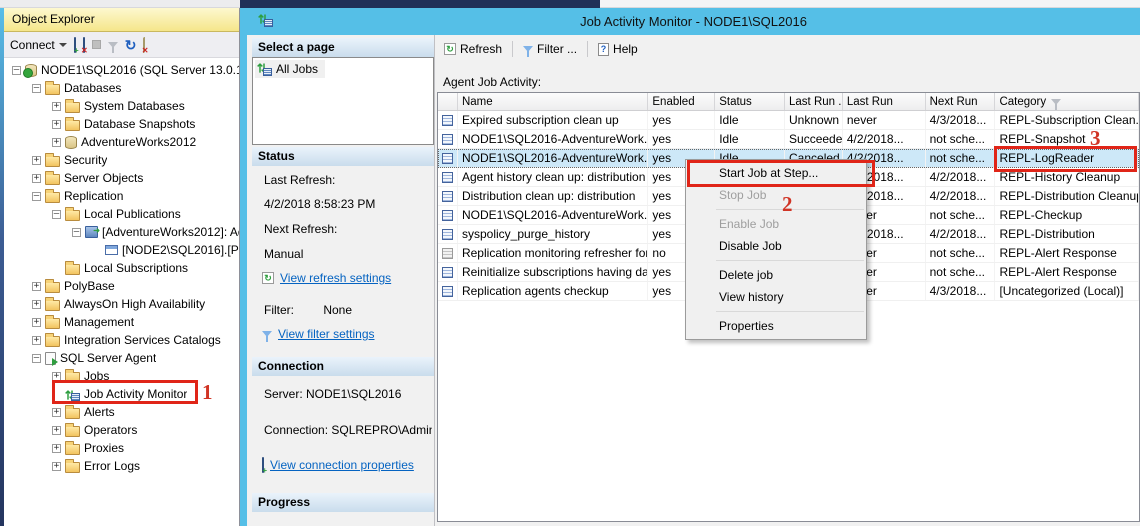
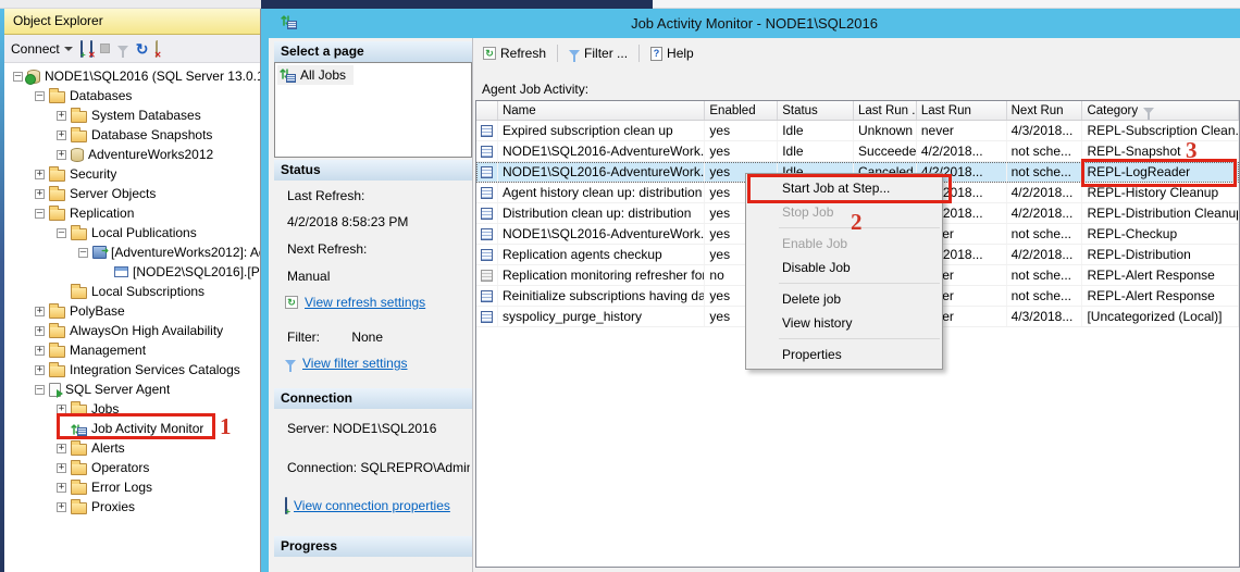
  Object Explorer
  Connect
  +
  ✕
  ↻
  ✕
  –
  NODE1\SQL2016 (SQL Server 13.0.
  –
  Databases
  +
  System Databases
  +
  Database Snapshots
  +
  AdventureWorks2012
  +
  Security
  +
  Server Objects
  –
  Replication
  –
  Local Publications
  –
  [AdventureWorks2012]: A
  [NODE2\SQL2016].[P
  Local Subscriptions
  +
  PolyBase
  +
  AlwaysOn High Availability
  +
  Management
  +
  Integration Services Catalogs
  –
  SQL Server Agent
  +
  Jobs
  Job Activity Monitor
  +
  Alerts
  +
  Operators
  +
- Proxies
+ Error Logs
  +
- Error Logs
+ Proxies
  Job Activity Monitor - NODE1\SQL2016
  Select a page
  All Jobs
  Status
  Last Refresh:
  4/2/2018 8:58:23 PM
  Next Refresh:
  Manual
  ↻
  View refresh settings
  Filter: None
  View filter settings
  Connection
  Server: NODE1\SQL2016
  Connection: SQLREPRO\Admi
  +
  View connection properties
  Progress
  ↻
  Refresh
  Filter ...
  ?
  Help
  Agent Job Activity:
  Name
  Enabled
  Status
  Last Run .
  Last Run
  Next Run
  Category
  Expired subscription clean up
  yes
  Idle
  Unknown
  never
  4/3/2018...
  REPL-Subscription Clean.
  NODE1\SQL2016-AdventureWork.
  yes
  Idle
  Succeede
  4/2/2018...
  not sche...
  REPL-Snapshot
  NODE1\SQL2016-AdventureWork.
  yes
  Idle
  Canceled
  4/2/2018...
  not sche...
  REPL-LogReader
  Agent history clean up: distribution
  yes
  4/2/2018...
  REPL-History Cleanup
  Distribution clean up: distribution
  yes
  4/2/2018...
  REPL-Distribution Cleanu
  NODE1\SQL2016-AdventureWork.
  yes
  not sche...
  REPL-Checkup
- syspolicy_purge_history
+ Replication agents checkup
  yes
  4/2/2018...
  REPL-Distribution
  Replication monitoring refresher for
  no
  not sche...
  REPL-Alert Response
  Reinitialize subscriptions having da
  yes
  not sche...
  REPL-Alert Response
- Replication agents checkup
+ syspolicy_purge_history
  yes
  4/3/2018...
  [Uncategorized (Local)]
  Start Job at Step...
  Stop Job
  Enable Job
  Disable Job
  Delete job
  View history
  Properties
  1
  2
  3
